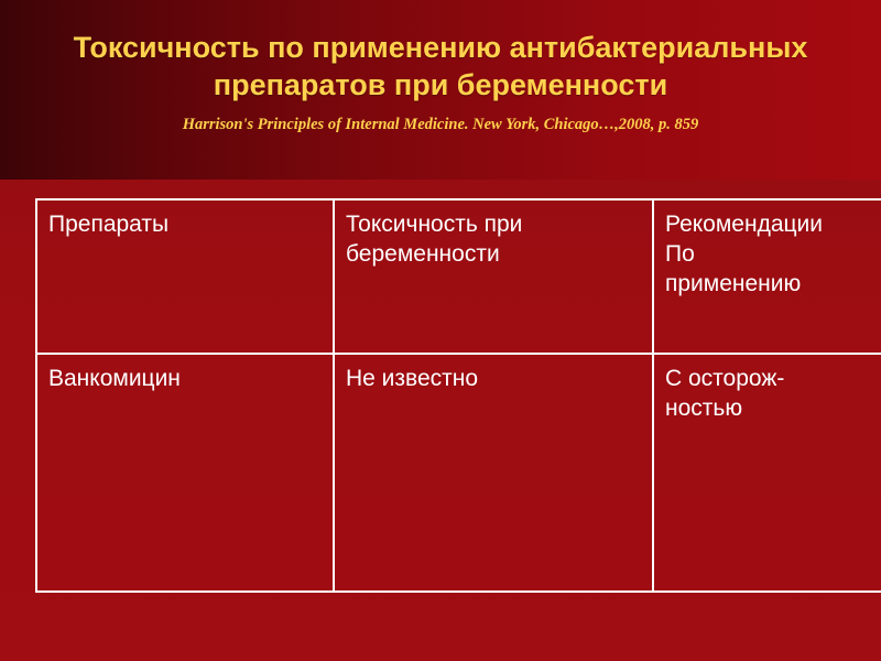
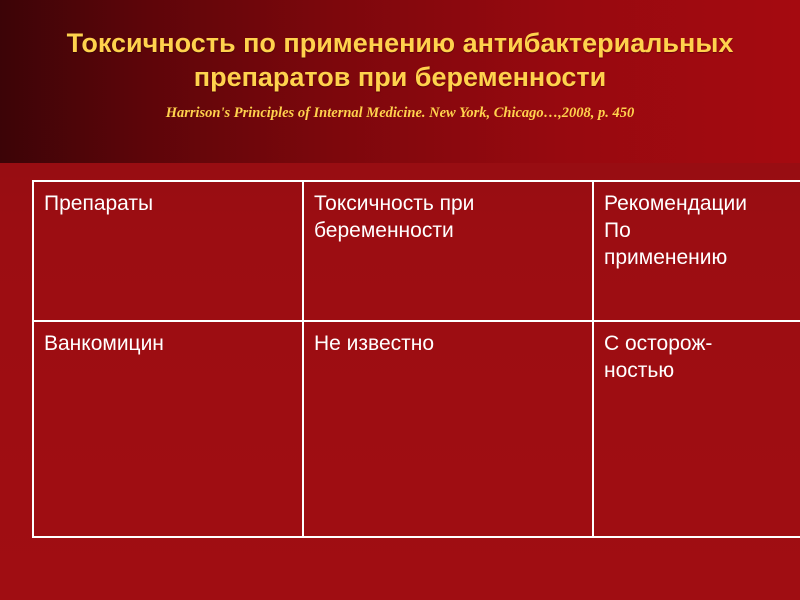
  Токсичность по применению антибактериальных препаратов при беременности
- Harrison's Principles of Internal Medicine. New York, Chicago…,2008, p. 859
+ Harrison's Principles of Internal Medicine. New York, Chicago…,2008, p. 450
  Препараты	Токсичность при беременности	Рекомендации По применению
  Ванкомицин	Не известно	С осторож- ностью
